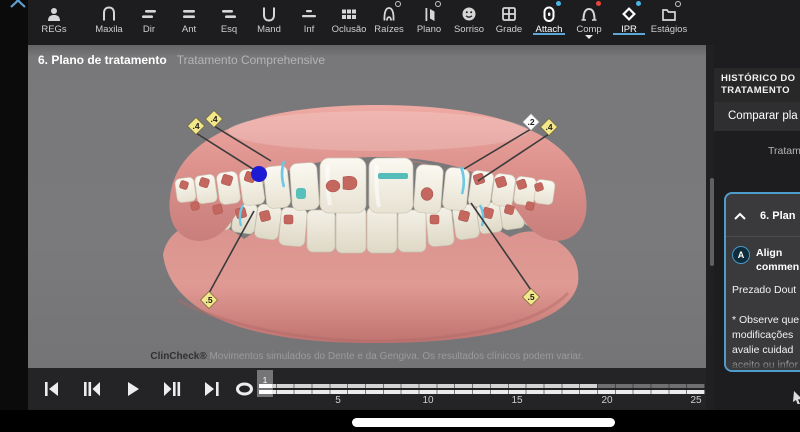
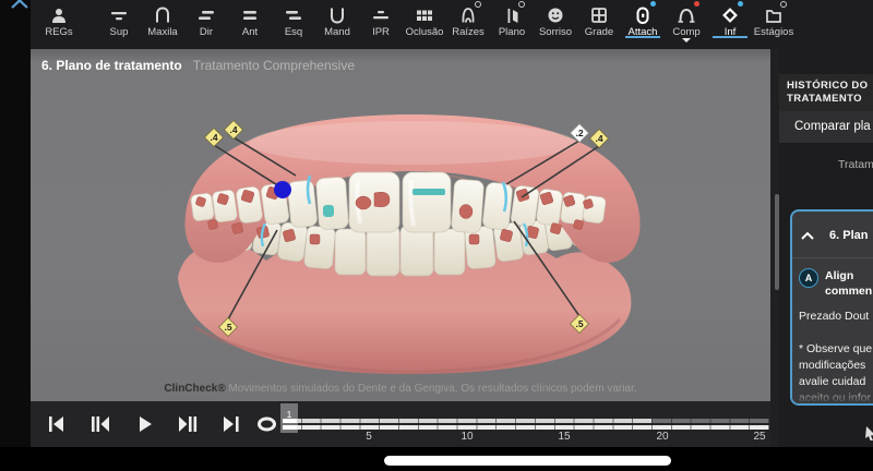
  REGs
+ Sup
  Maxila
  Dir
  Ant
  Esq
  Mand
- Inf
+ IPR
  Oclusão
  Raízes
  Plano
  Sorriso
  Grade
  Attach
  Comp
- IPR
+ Inf
  Estágios
  6. Plano de tratamento Tratamento Comprehensive
  .4
  .4
  .4
  .2
  .5
  .5
  ClinCheck® Movimentos simulados do Dente e da Gengiva. Os resultados clínicos podem variar.
  1
  5
  10
  15
  20
  25
  HISTÓRICO DO
  TRATAMENTO
  Comparar pla
  Tratam
  6. Plan
  A
  Align
  commen
  Prezado Dout
  * Observe que
  modificações
  avalie cuidad
